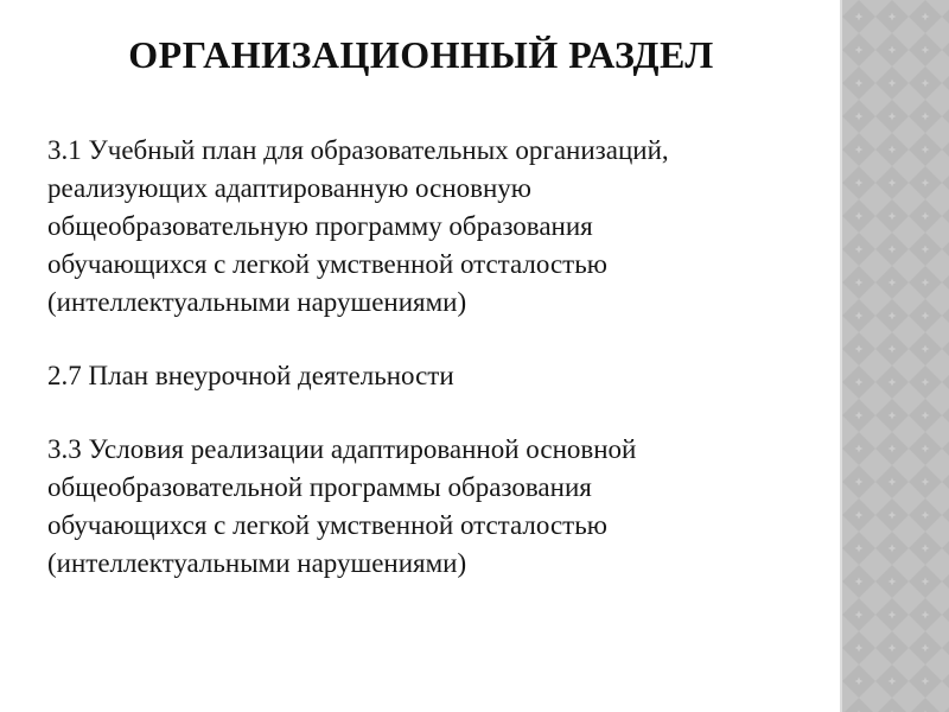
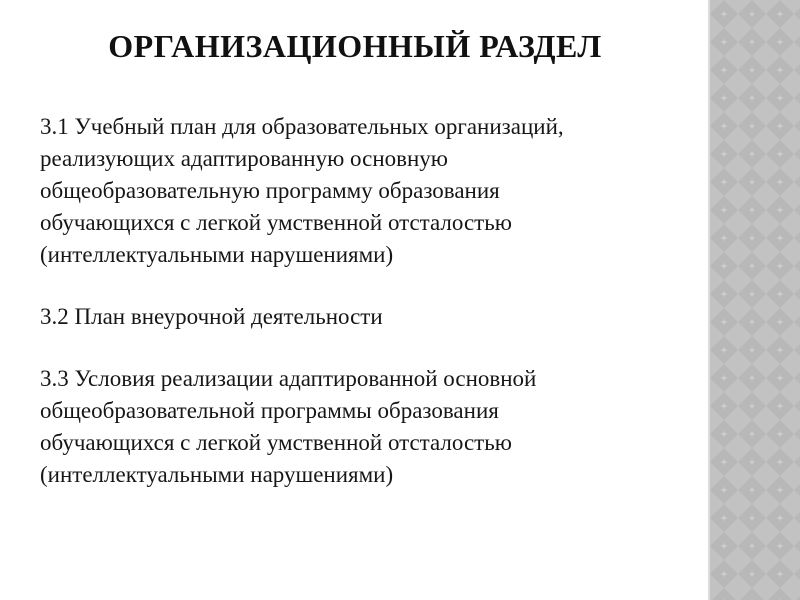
  ОРГАНИЗАЦИОННЫЙ РАЗДЕЛ
  3.1 Учебный план для образовательных организаций,
  реализующих адаптированную основную
  общеобразовательную программу образования
  обучающихся с легкой умственной отсталостью
  (интеллектуальными нарушениями)
- 2.7 План внеурочной деятельности
+ 3.2 План внеурочной деятельности
  3.3 Условия реализации адаптированной основной
  общеобразовательной программы образования
  обучающихся с легкой умственной отсталостью
  (интеллектуальными нарушениями)
